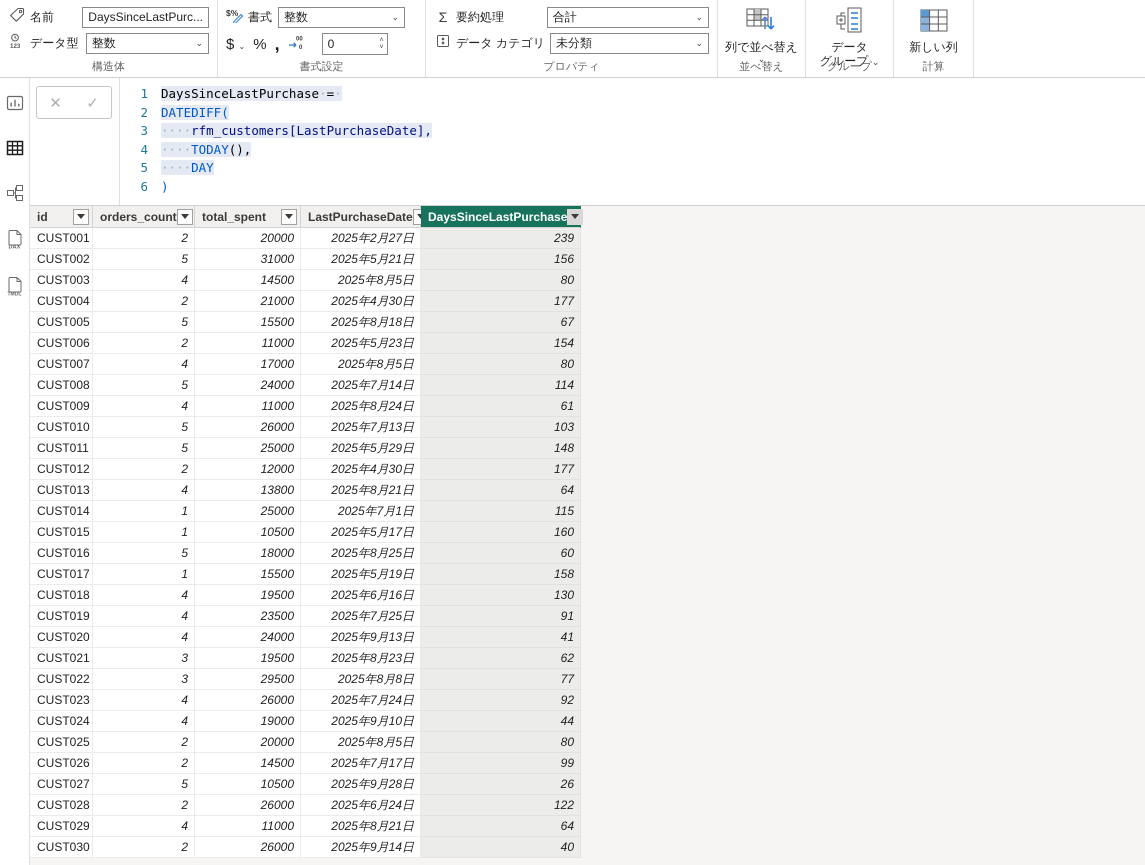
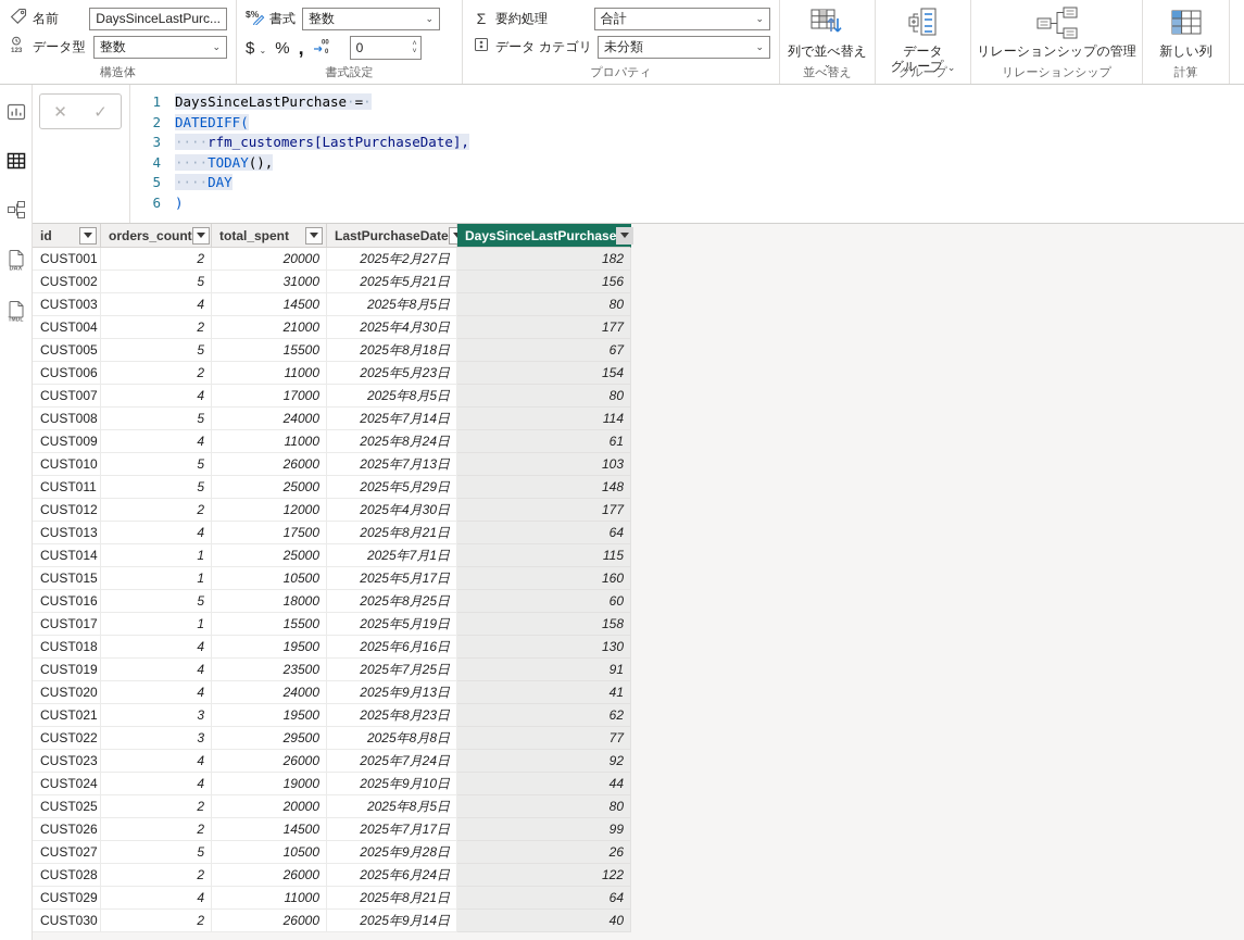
  名前
  DaysSinceLastPurc...
  データ型
  整数
  ⌄
  構造体
  $%
  書式
  整数
  ⌄
  $ ⌄
  %
  ,
  0
  書式設定
  Σ
  要約処理
  合計
  ⌄
  データ カテゴリ
  未分類
  ⌄
  プロパティ
  列で並べ替え
  ⌄
  並べ替え
  データ
  グループ ⌄
  グループ
+ リレーションシップの管理
+ リレーションシップ
  新しい列
  計算
  ✕
  ✓
  1
  DaysSinceLastPurchase·=·
  2
  DATEDIFF(
  3
  ····rfm_customers[LastPurchaseDate],
  4
  ····TODAY(),
  5
  ····DAY
  6
  )
  id
  orders_count
  total_spent
  LastPurchaseDate
  DaysSinceLastPurchase
  CUST001
  2
  20000
  2025年2月27日
- 239
+ 182
  CUST002
  5
  31000
  2025年5月21日
  156
  CUST003
  4
  14500
  2025年8月5日
  80
  CUST004
  2
  21000
  2025年4月30日
  177
  CUST005
  5
  15500
  2025年8月18日
  67
  CUST006
  2
  11000
  2025年5月23日
  154
  CUST007
  4
  17000
  2025年8月5日
  80
  CUST008
  5
  24000
  2025年7月14日
  114
  CUST009
  4
  11000
  2025年8月24日
  61
  CUST010
  5
  26000
  2025年7月13日
  103
  CUST011
  5
  25000
  2025年5月29日
  148
  CUST012
  2
  12000
  2025年4月30日
  177
  CUST013
  4
- 13800
+ 17500
  2025年8月21日
  64
  CUST014
  1
  25000
  2025年7月1日
  115
  CUST015
  1
  10500
  2025年5月17日
  160
  CUST016
  5
  18000
  2025年8月25日
  60
  CUST017
  1
  15500
  2025年5月19日
  158
  CUST018
  4
  19500
  2025年6月16日
  130
  CUST019
  4
  23500
  2025年7月25日
  91
  CUST020
  4
  24000
  2025年9月13日
  41
  CUST021
  3
  19500
  2025年8月23日
  62
  CUST022
  3
  29500
  2025年8月8日
  77
  CUST023
  4
  26000
  2025年7月24日
  92
  CUST024
  4
  19000
  2025年9月10日
  44
  CUST025
  2
  20000
  2025年8月5日
  80
  CUST026
  2
  14500
  2025年7月17日
  99
  CUST027
  5
  10500
  2025年9月28日
  26
  CUST028
  2
  26000
  2025年6月24日
  122
  CUST029
  4
  11000
  2025年8月21日
  64
  CUST030
  2
  26000
  2025年9月14日
  40
